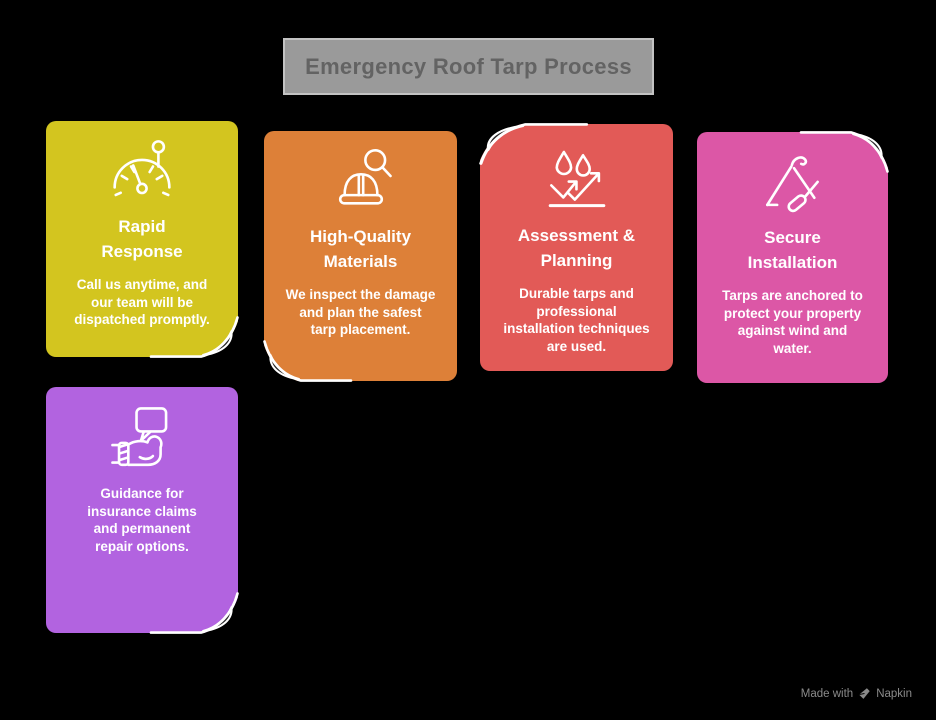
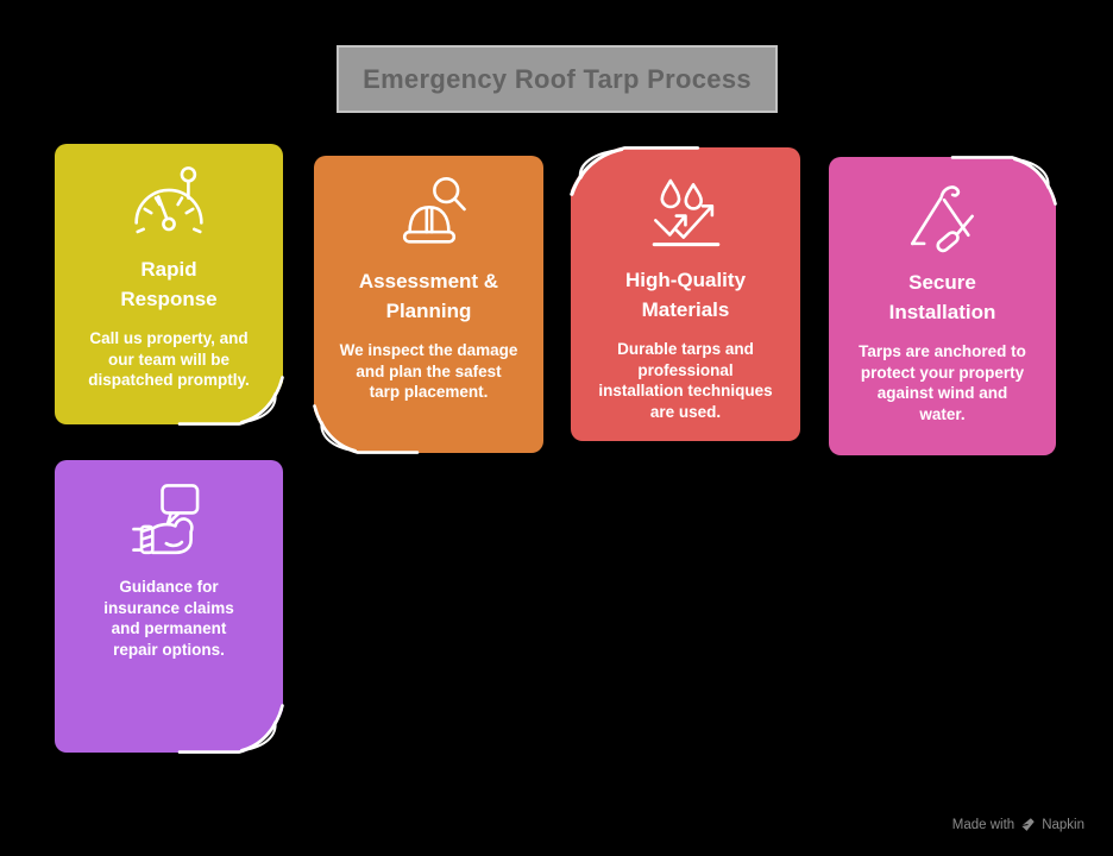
  Emergency Roof Tarp Process
  Rapid Response
- Call us anytime, and our team will be dispatched promptly.
+ Call us property, and our team will be dispatched promptly.
- High-Quality Materials
+ Assessment & Planning
  We inspect the damage and plan the safest tarp placement.
- Assessment & Planning
+ High-Quality Materials
  Durable tarps and professional installation techniques are used.
  Secure Installation
  Tarps are anchored to protect your property against wind and water.
  Guidance for insurance claims and permanent repair options.
  Made with
  Napkin
